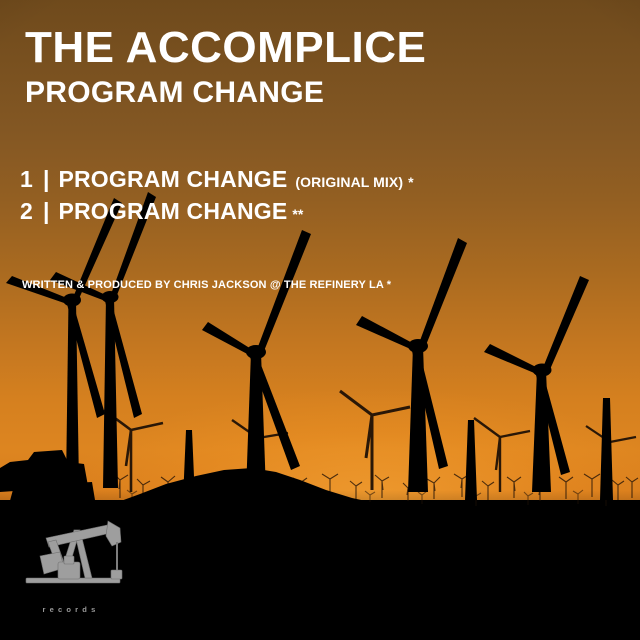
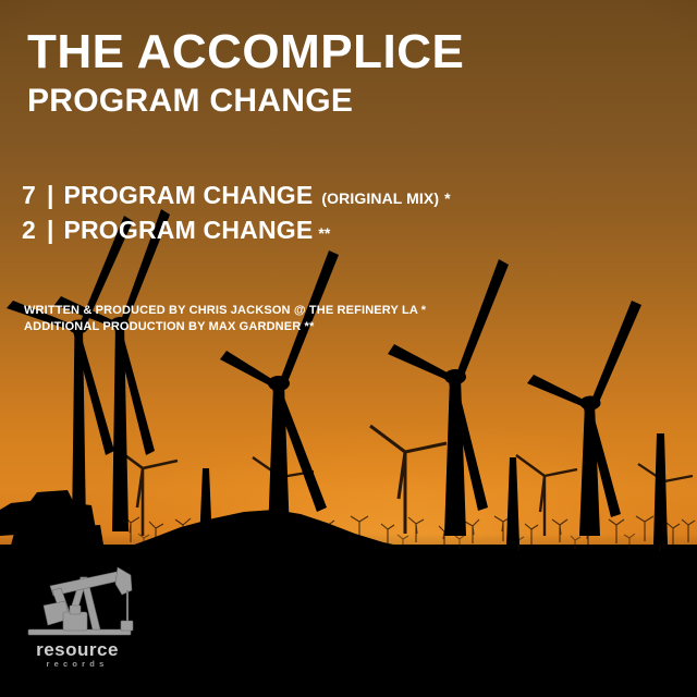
  THE ACCOMPLICE
  PROGRAM CHANGE
- 1
+ 7
  |
  PROGRAM CHANGE
  (ORIGINAL MIX)
  *
  2
  |
  PROGRAM CHANGE
  **
  WRITTEN & PRODUCED BY CHRIS JACKSON @ THE REFINERY LA *
+ ADDITIONAL PRODUCTION BY MAX GARDNER **
+ resource
  records
